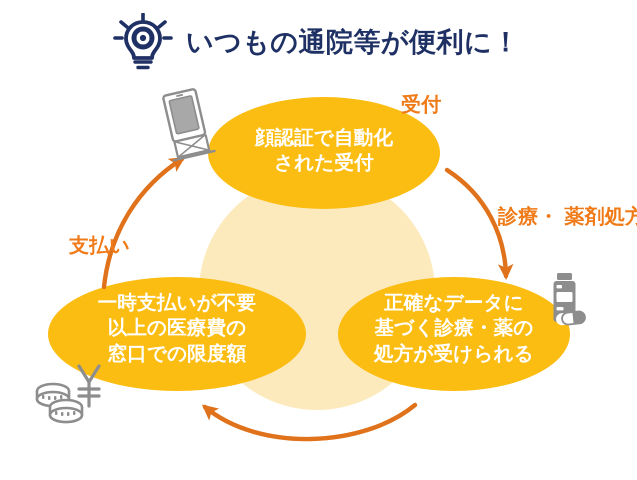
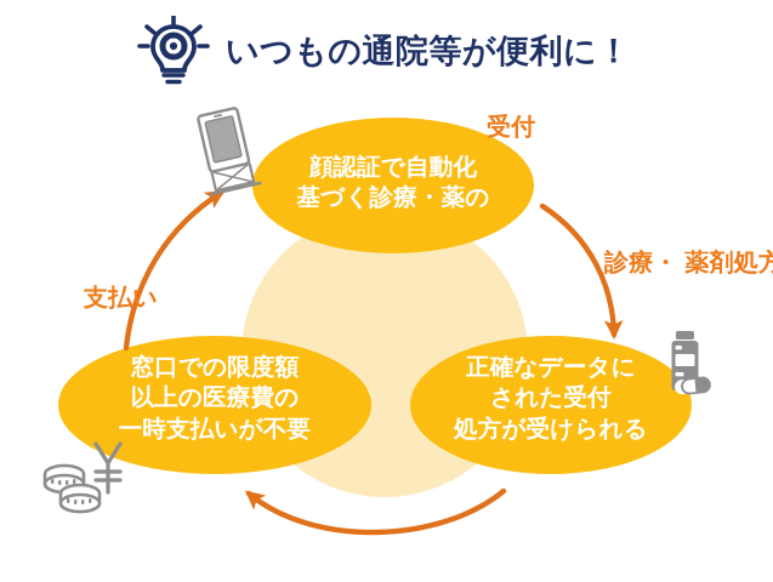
  いつもの通院等が便利に！
  顔認証で自動化
- された受付
+ 基づく診療・薬の
- 一時支払いが不要
+ 窓口での限度額
  以上の医療費の
- 窓口での限度額
+ 一時支払いが不要
  正確なデータに
- 基づく診療・薬の
+ された受付
  処方が受けられる
  受付
  診療・ 薬剤処方
  支払い
